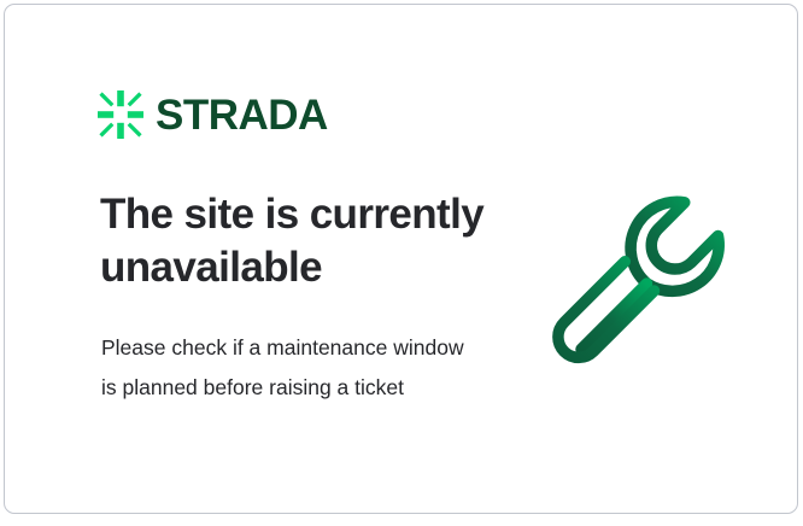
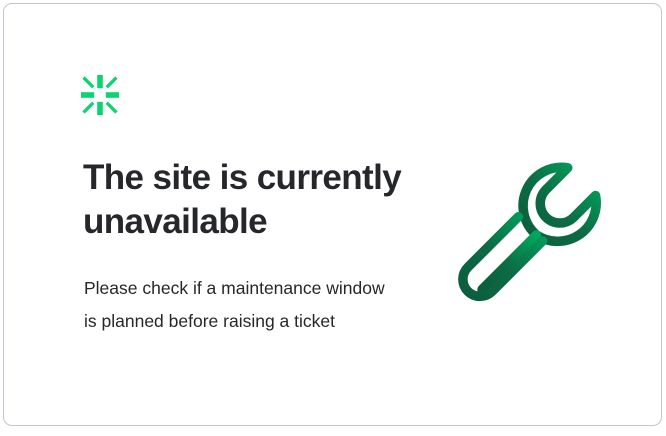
- STRADA
  The site is currently unavailable
  Please check if a maintenance window is planned before raising a ticket
